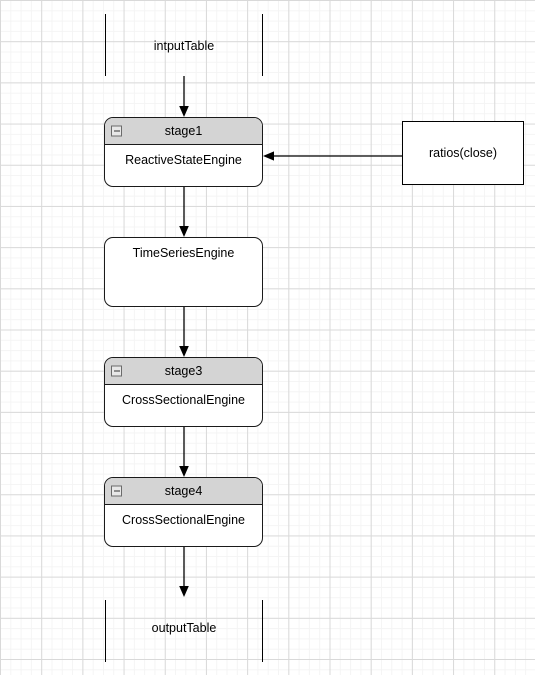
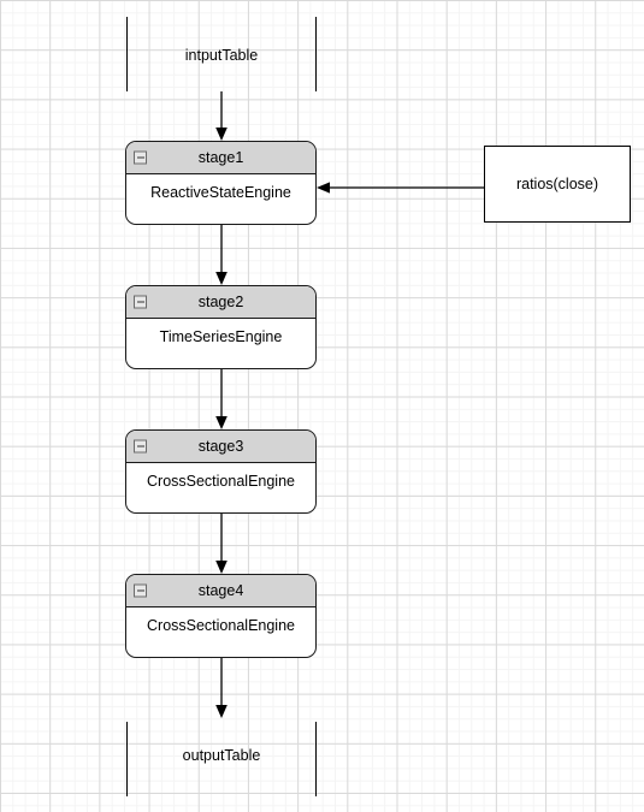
  intputTable
  stage1
  ReactiveStateEngine
  ratios(close)
+ stage2
  TimeSeriesEngine
  stage3
  CrossSectionalEngine
  stage4
  CrossSectionalEngine
  outputTable
